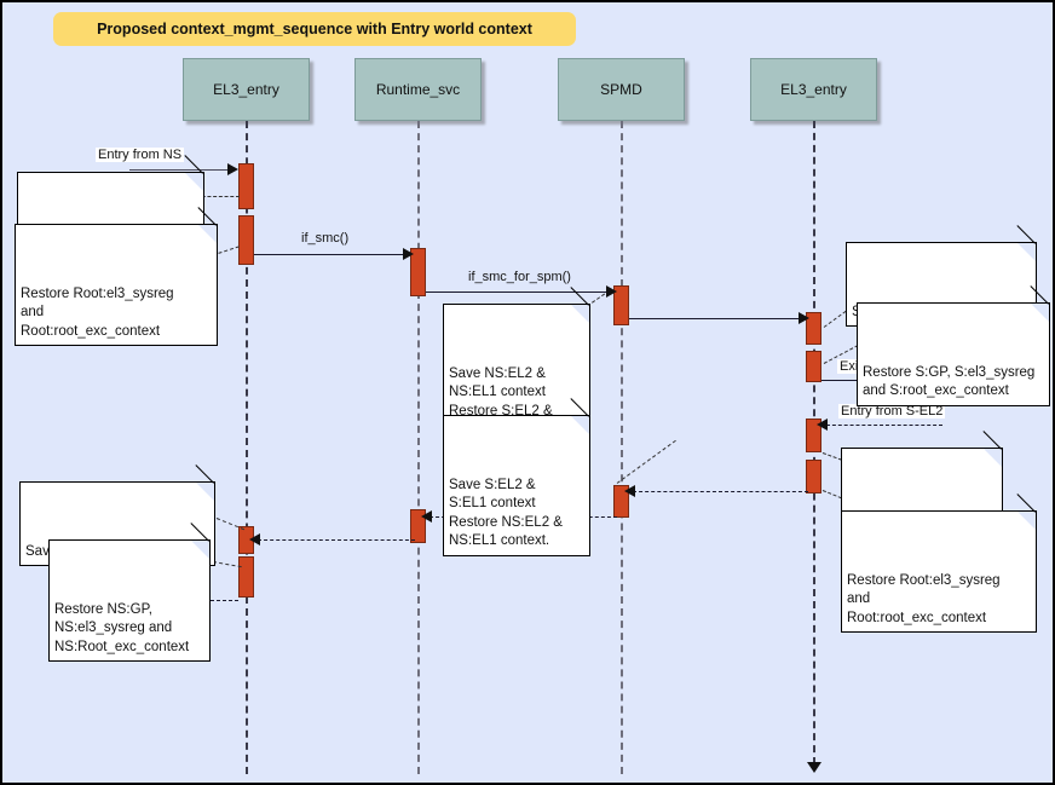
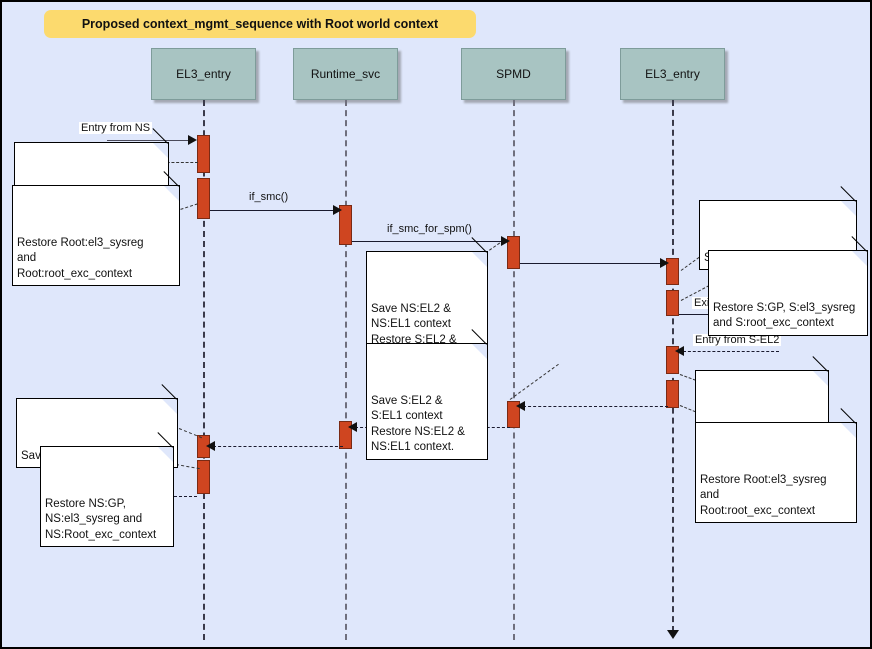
- Proposed context_mgmt_sequence with Entry world context
+ Proposed context_mgmt_sequence with Root world context
  EL3_entry
  Runtime_svc
  SPMD
  EL3_entry
  Entry from NS
  if_smc()
  if_smc_for_spm()
  Entry from S-EL2
  Restore Root:el3_sysreg
  and
  Root:root_exc_context
  Save NS:EL2 &
  NS:EL1 context
  Restore S:EL2 &
  Restore S:GP, S:el3_sysreg
  and S:root_exc_context
  Save S:EL2 &
  S:EL1 context
  Restore NS:EL2 &
  NS:EL1 context.
  Restore Root:el3_sysreg
  and
  Root:root_exc_context
  Restore NS:GP,
  NS:el3_sysreg and
  NS:Root_exc_context
